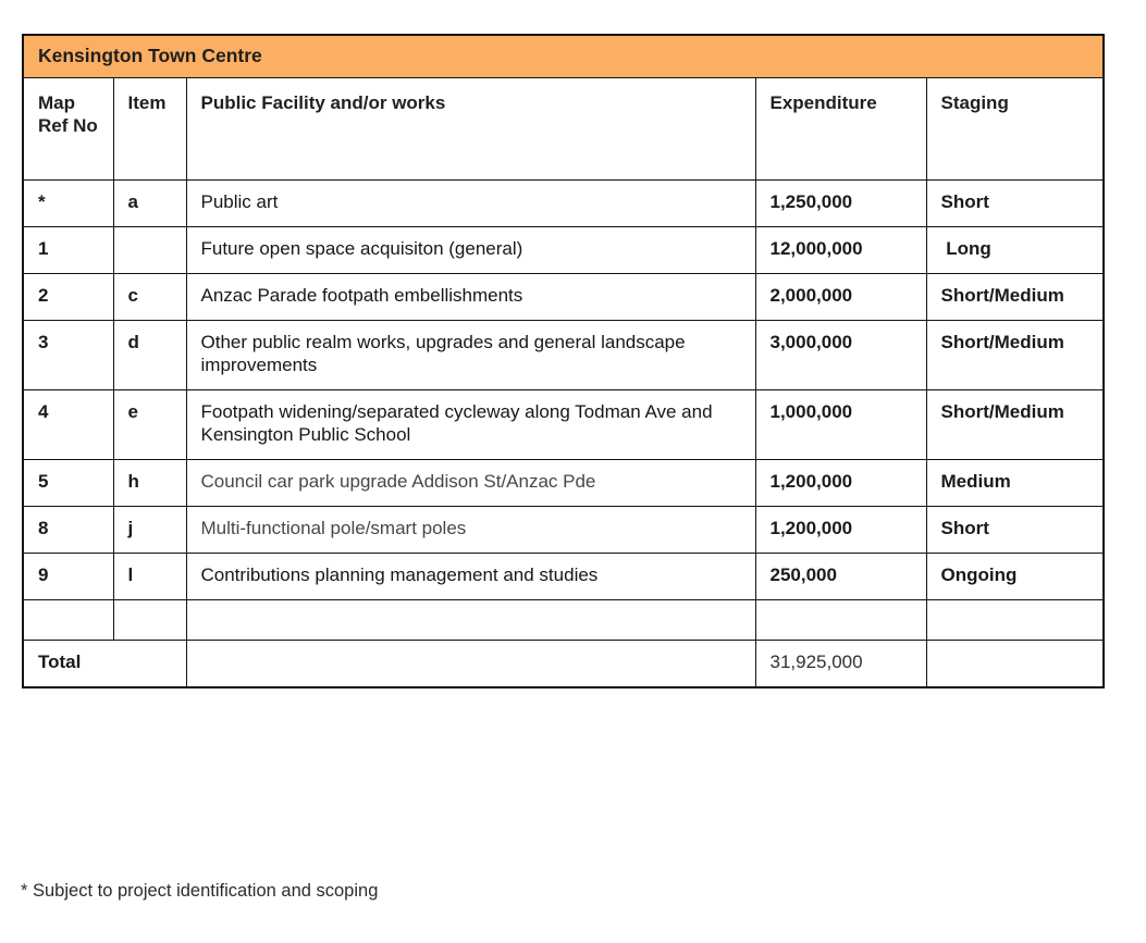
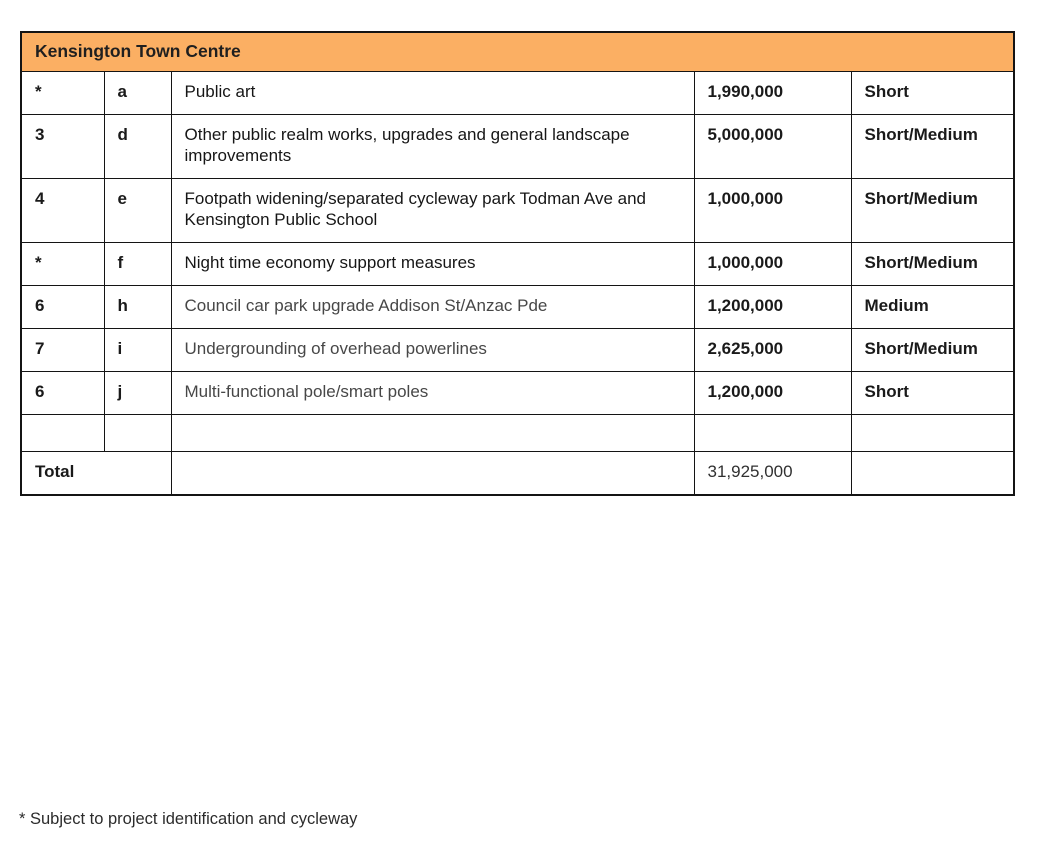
  Kensington Town Centre
- Map Ref No	Item	Public Facility and/or works	Expenditure	Staging
- *	a	Public art	1,250,000	Short
+ *	a	Public art	1,990,000	Short
- 1		Future open space acquisiton (general)	12,000,000	Long
- 2	c	Anzac Parade footpath embellishments	2,000,000	Short/Medium
- 3	d	Other public realm works, upgrades and general landscape improvements	3,000,000	Short/Medium
+ 3	d	Other public realm works, upgrades and general landscape improvements	5,000,000	Short/Medium
- 4	e	Footpath widening/separated cycleway along Todman Ave and Kensington Public School	1,000,000	Short/Medium
+ 4	e	Footpath widening/separated cycleway park Todman Ave and Kensington Public School	1,000,000	Short/Medium
+ *	f	Night time economy support measures	1,000,000	Short/Medium
- 5	h	Council car park upgrade Addison St/Anzac Pde	1,200,000	Medium
+ 6	h	Council car park upgrade Addison St/Anzac Pde	1,200,000	Medium
+ 7	i	Undergrounding of overhead powerlines	2,625,000	Short/Medium
- 8	j	Multi-functional pole/smart poles	1,200,000	Short
+ 6	j	Multi-functional pole/smart poles	1,200,000	Short
- 9	l	Contributions planning management and studies	250,000	Ongoing
  Total		31,925,000
- * Subject to project identification and scoping
+ * Subject to project identification and cycleway
